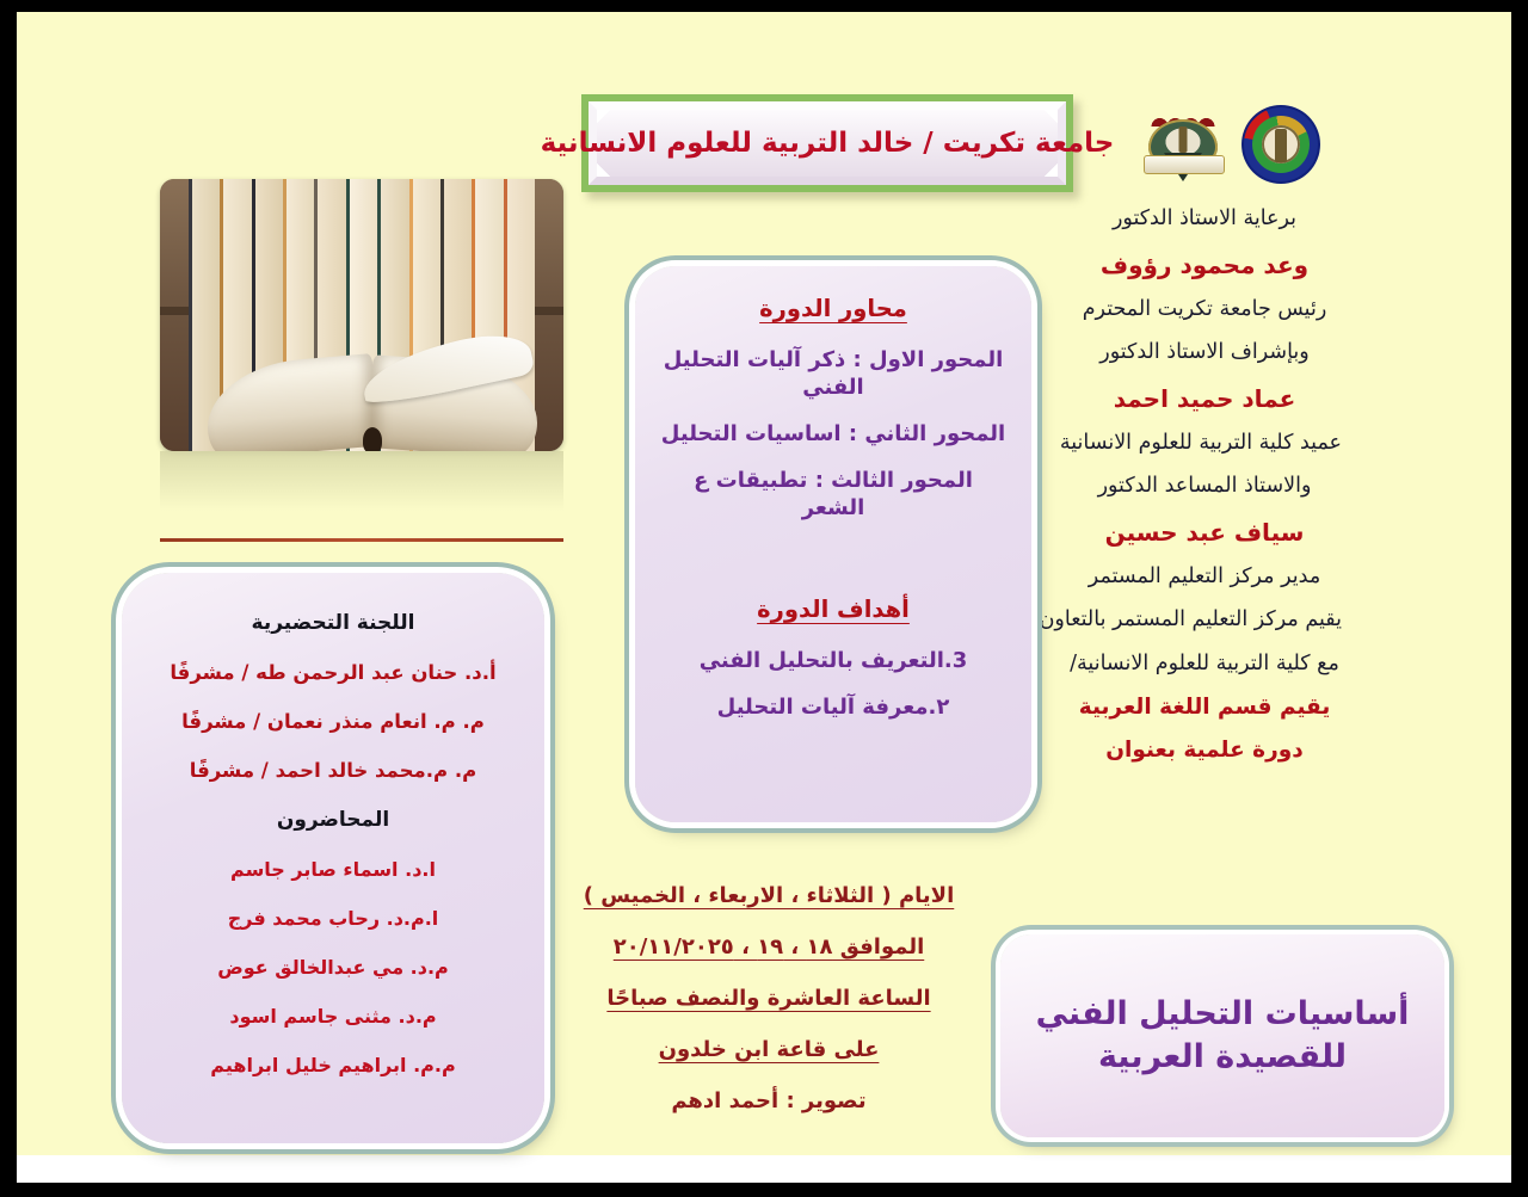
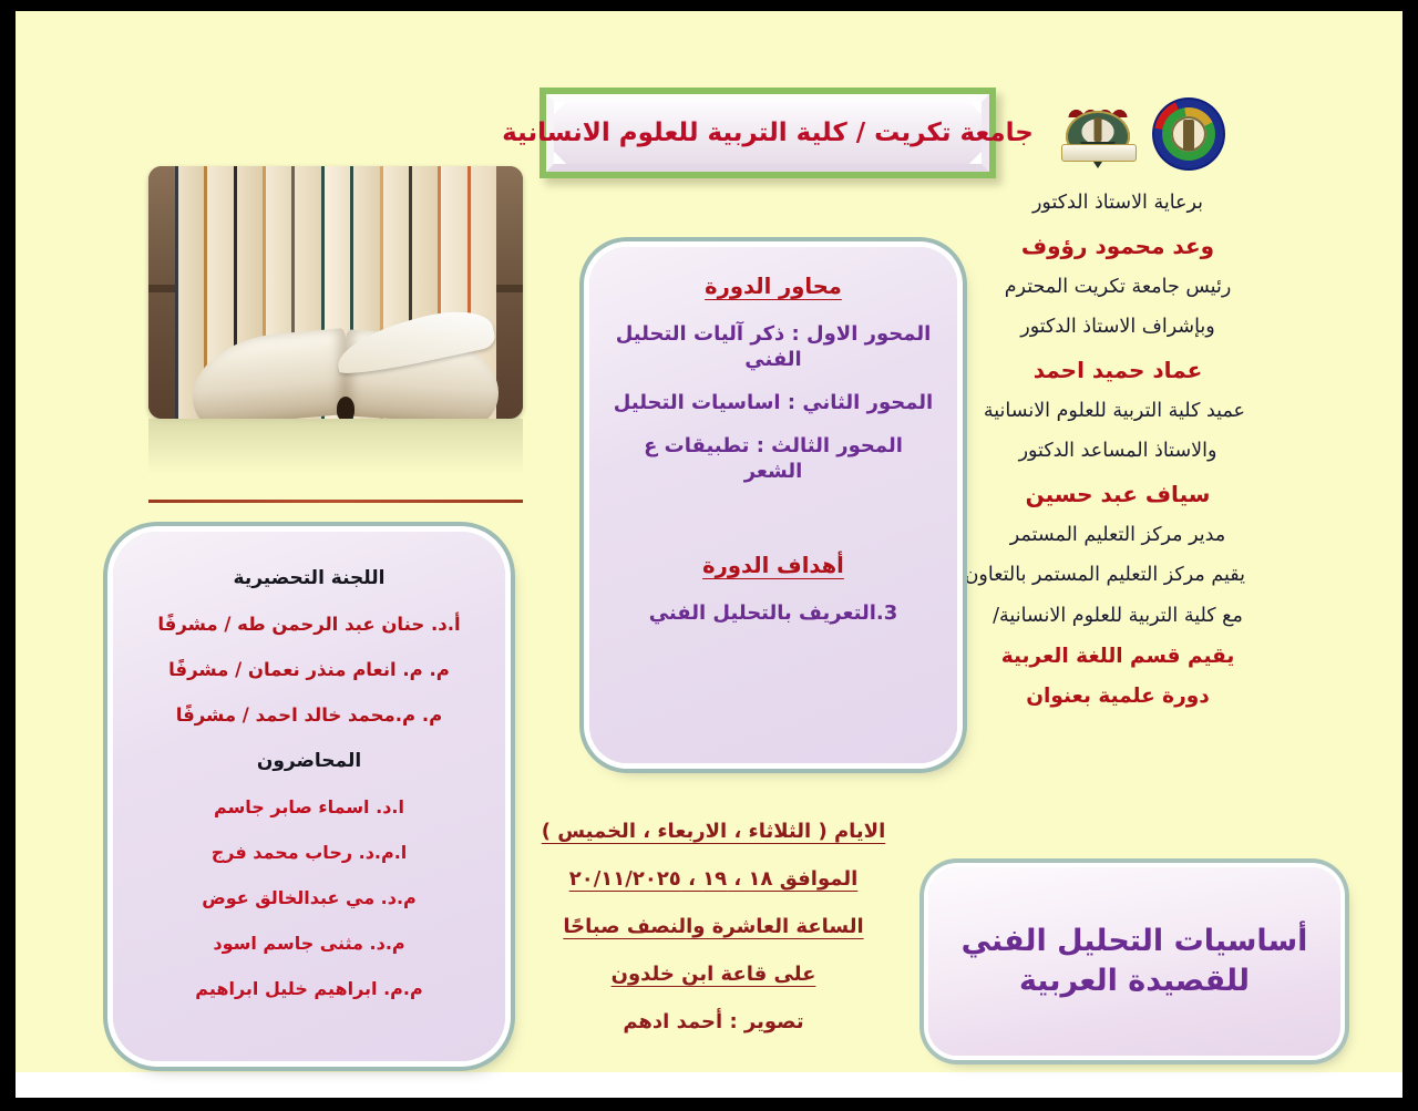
- جامعة تكريت / خالد التربية للعلوم الانسانية
+ جامعة تكريت / كلية التربية للعلوم الانسانية
  برعاية الاستاذ الدكتور
  وعد محمود رؤوف
  رئيس جامعة تكريت المحترم
  وبإشراف الاستاذ الدكتور
  عماد حميد احمد
  عميد كلية التربية للعلوم الانسانية
  والاستاذ المساعد الدكتور
  سياف عبد حسين
  مدير مركز التعليم المستمر
  يقيم مركز التعليم المستمر بالتعاون
  مع كلية التربية للعلوم الانسانية/
  يقيم قسم اللغة العربية
  دورة علمية بعنوان
  محاور الدورة
  المحور الاول : ذكر آليات التحليل الفني
  المحور الثاني : اساسيات التحليل
  المحور الثالث : تطبيقات ع الشعر
  أهداف الدورة
  3.التعريف بالتحليل الفني
- ٢.معرفة آليات التحليل
  اللجنة التحضيرية
  أ.د. حنان عبد الرحمن طه / مشرفًا
  م. م. انعام منذر نعمان / مشرفًا
  م. م.محمد خالد احمد / مشرفًا
  المحاضرون
  ا.د. اسماء صابر جاسم
  ا.م.د. رحاب محمد فرج
  م.د. مي عبدالخالق عوض
  م.د. مثنى جاسم اسود
  م.م. ابراهيم خليل ابراهيم
  الايام ( الثلاثاء ، الاربعاء ، الخميس )
  الموافق ١٨ ، ١٩ ، ٢٠/١١/٢٠٢٥
  الساعة العاشرة والنصف صباحًا
  على قاعة ابن خلدون
  تصوير : أحمد ادهم
  أساسيات التحليل الفني
  للقصيدة العربية
